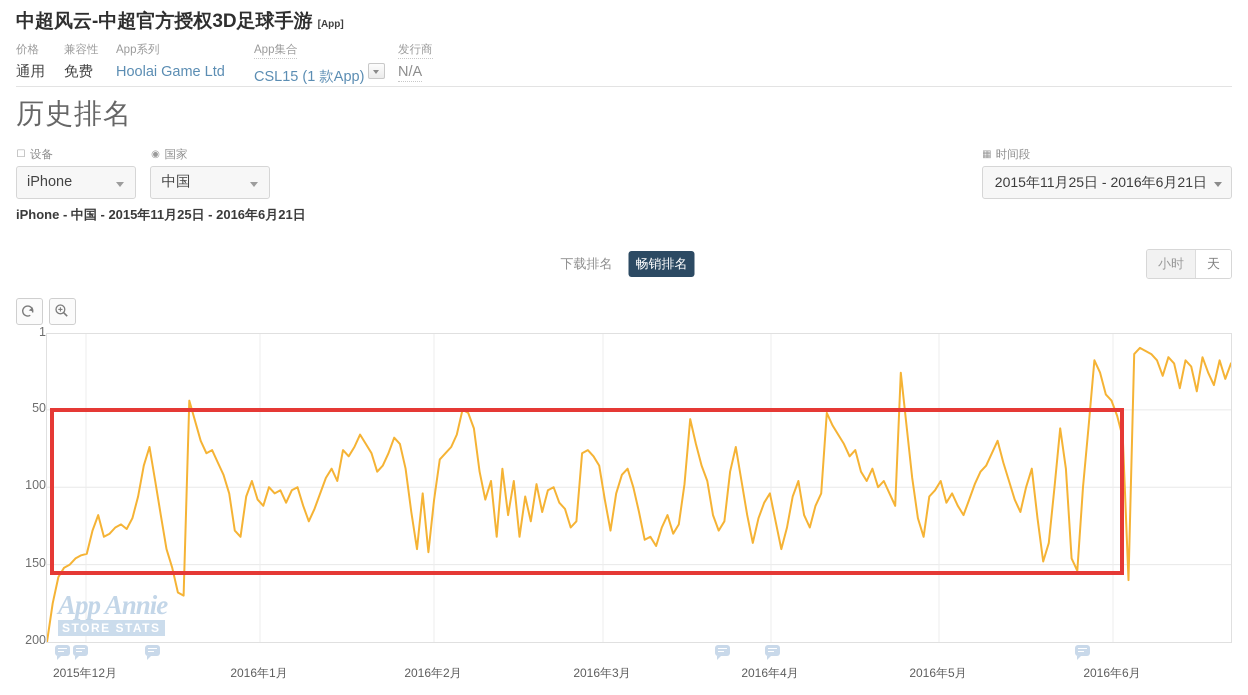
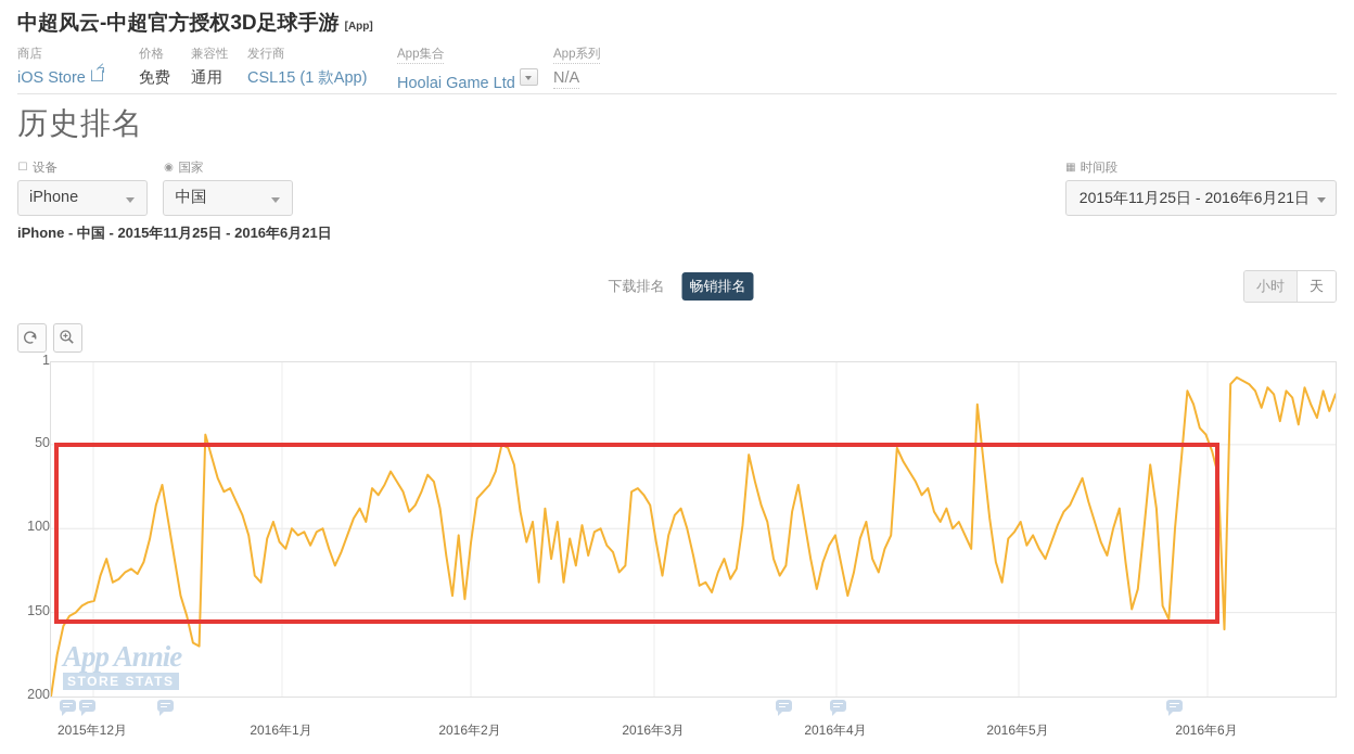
  中超风云-中超官方授权3D足球手游
  [App]
+ 商店
+ iOS Store
  价格
- 通用
+ 免费
  兼容性
- 免费
+ 通用
- App系列
+ 发行商
- Hoolai Game Ltd
+ CSL15 (1 款App)
  App集合
- CSL15 (1 款App)
+ Hoolai Game Ltd
- 发行商
+ App系列
  N/A
  历史排名
  ☐
  设备
  iPhone
  ◉
  国家
  中国
  iPhone - 中国 - 2015年11月25日 - 2016年6月21日
  ▦
  时间段
  2015年11月25日 - 2016年6月21日
  下载排名
  畅销排名
  小时
  天
  1
  50
  100
  150
  200
  2015年12月
  2016年1月
  2016年2月
  2016年3月
  2016年4月
  2016年5月
  2016年6月
  App Annie
  STORE STATS
